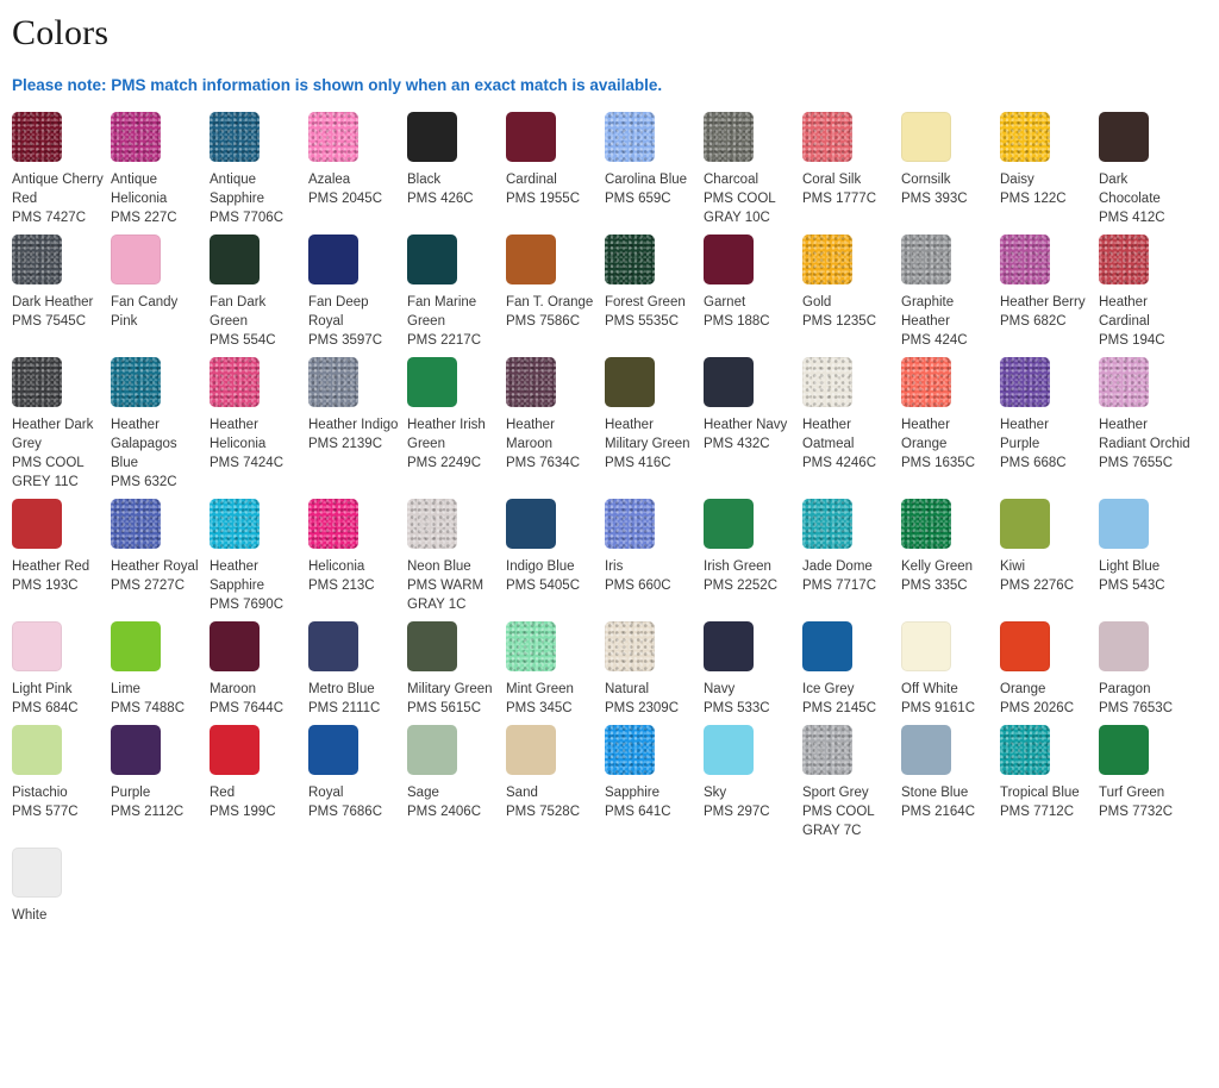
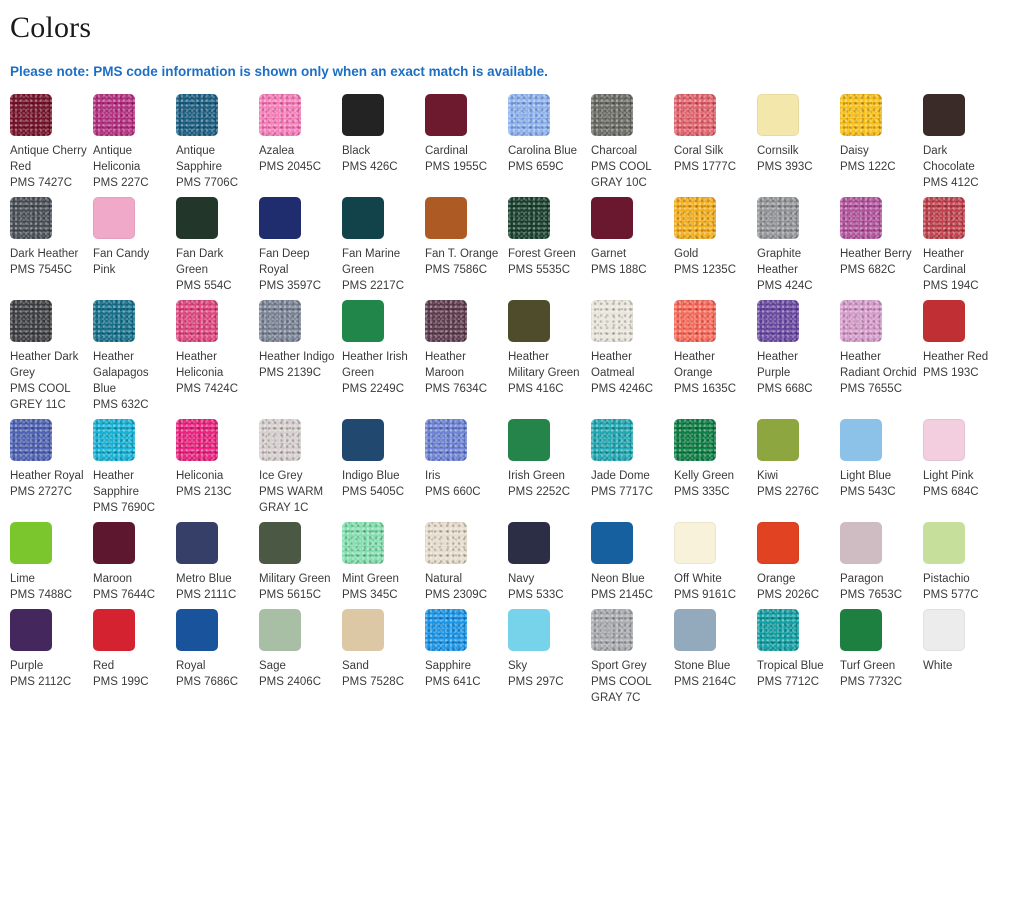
  Colors
- Please note: PMS match information is shown only when an exact match is available.
+ Please note: PMS code information is shown only when an exact match is available.
  Antique Cherry Red
  PMS 7427C
  Antique Heliconia
  PMS 227C
  Antique Sapphire
  PMS 7706C
  Azalea
  PMS 2045C
  Black
  PMS 426C
  Cardinal
  PMS 1955C
  Carolina Blue
  PMS 659C
  Charcoal
  PMS COOL GRAY 10C
  Coral Silk
  PMS 1777C
  Cornsilk
  PMS 393C
  Daisy
  PMS 122C
  Dark Chocolate
  PMS 412C
  Dark Heather
  PMS 7545C
  Fan Candy Pink
  Fan Dark Green
  PMS 554C
  Fan Deep Royal
  PMS 3597C
  Fan Marine Green
  PMS 2217C
  Fan T. Orange
  PMS 7586C
  Forest Green
  PMS 5535C
  Garnet
  PMS 188C
  Gold
  PMS 1235C
  Graphite Heather
  PMS 424C
  Heather Berry
  PMS 682C
  Heather Cardinal
  PMS 194C
  Heather Dark Grey
  PMS COOL GREY 11C
  Heather Galapagos Blue
  PMS 632C
  Heather Heliconia
  PMS 7424C
  Heather Indigo
  PMS 2139C
  Heather Irish Green
  PMS 2249C
  Heather Maroon
  PMS 7634C
  Heather Military Green
  PMS 416C
- Heather Navy
- PMS 432C
  Heather Oatmeal
  PMS 4246C
  Heather Orange
  PMS 1635C
  Heather Purple
  PMS 668C
  Heather Radiant Orchid
  PMS 7655C
  Heather Red
  PMS 193C
  Heather Royal
  PMS 2727C
  Heather Sapphire
  PMS 7690C
  Heliconia
  PMS 213C
- Neon Blue
+ Ice Grey
  PMS WARM GRAY 1C
  Indigo Blue
  PMS 5405C
  Iris
  PMS 660C
  Irish Green
  PMS 2252C
  Jade Dome
  PMS 7717C
  Kelly Green
  PMS 335C
  Kiwi
  PMS 2276C
  Light Blue
  PMS 543C
  Light Pink
  PMS 684C
  Lime
  PMS 7488C
  Maroon
  PMS 7644C
  Metro Blue
  PMS 2111C
  Military Green
  PMS 5615C
  Mint Green
  PMS 345C
  Natural
  PMS 2309C
  Navy
  PMS 533C
- Ice Grey
+ Neon Blue
  PMS 2145C
  Off White
  PMS 9161C
  Orange
  PMS 2026C
  Paragon
  PMS 7653C
  Pistachio
  PMS 577C
  Purple
  PMS 2112C
  Red
  PMS 199C
  Royal
  PMS 7686C
  Sage
  PMS 2406C
  Sand
  PMS 7528C
  Sapphire
  PMS 641C
  Sky
  PMS 297C
  Sport Grey
  PMS COOL GRAY 7C
  Stone Blue
  PMS 2164C
  Tropical Blue
  PMS 7712C
  Turf Green
  PMS 7732C
  White
